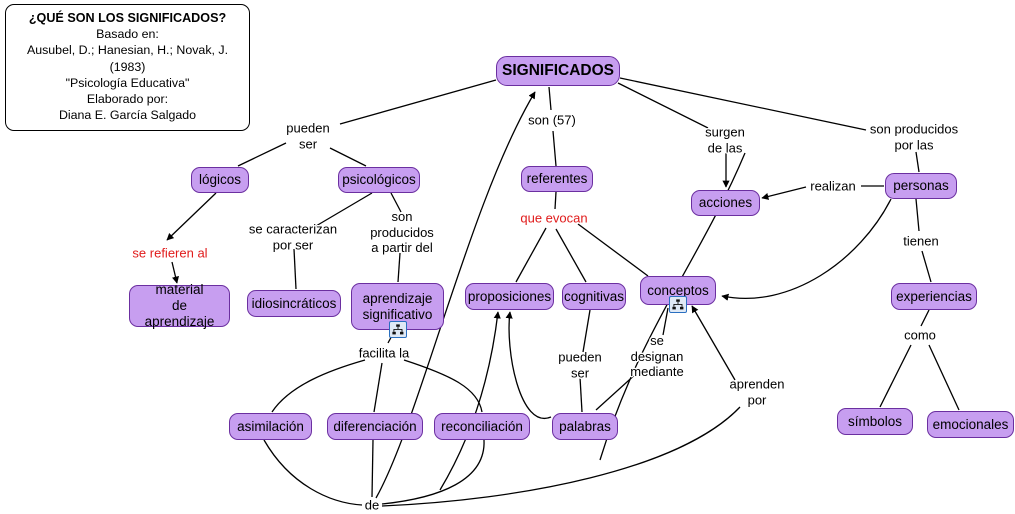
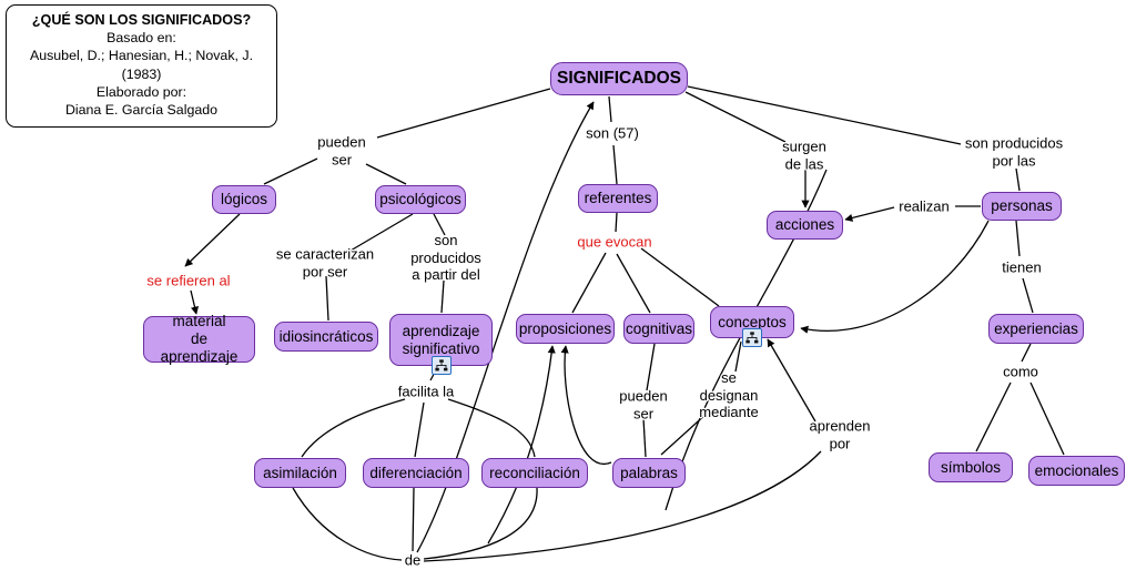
  SIGNIFICADOS
  lógicos
  psicológicos
  referentes
  acciones
  personas
  material
  de aprendizaje
  idiosincráticos
  aprendizaje
  significativo
  proposiciones
  cognitivas
  conceptos
  experiencias
  asimilación
  diferenciación
  reconciliación
  palabras
  símbolos
  emocionales
  pueden
  ser
  son (57)
  surgen
  de las
  son producidos
  por las
  realizan
  se refieren al
  se caracterizan
  por ser
  son
  producidos
  a partir del
  que evocan
  tienen
  como
  facilita la
  pueden
  ser
  se
  designan
  mediante
  aprenden
  por
  de
  ¿QUÉ SON LOS SIGNIFICADOS?
  Basado en:
  Ausubel, D.; Hanesian, H.; Novak, J. (1983)
- "Psicología Educativa"
  Elaborado por:
  Diana E. García Salgado
